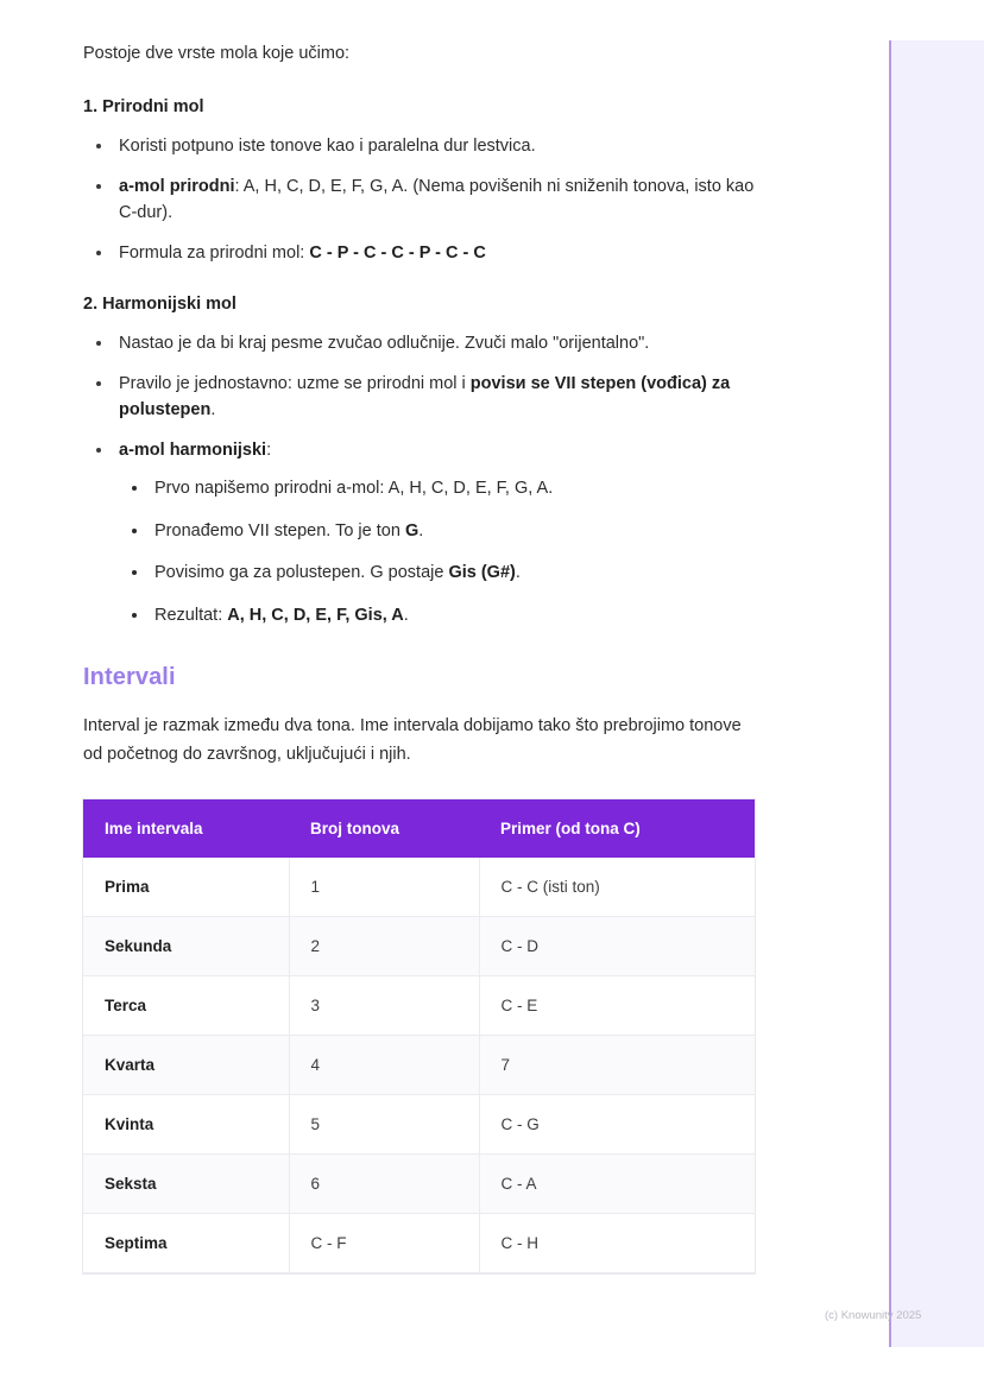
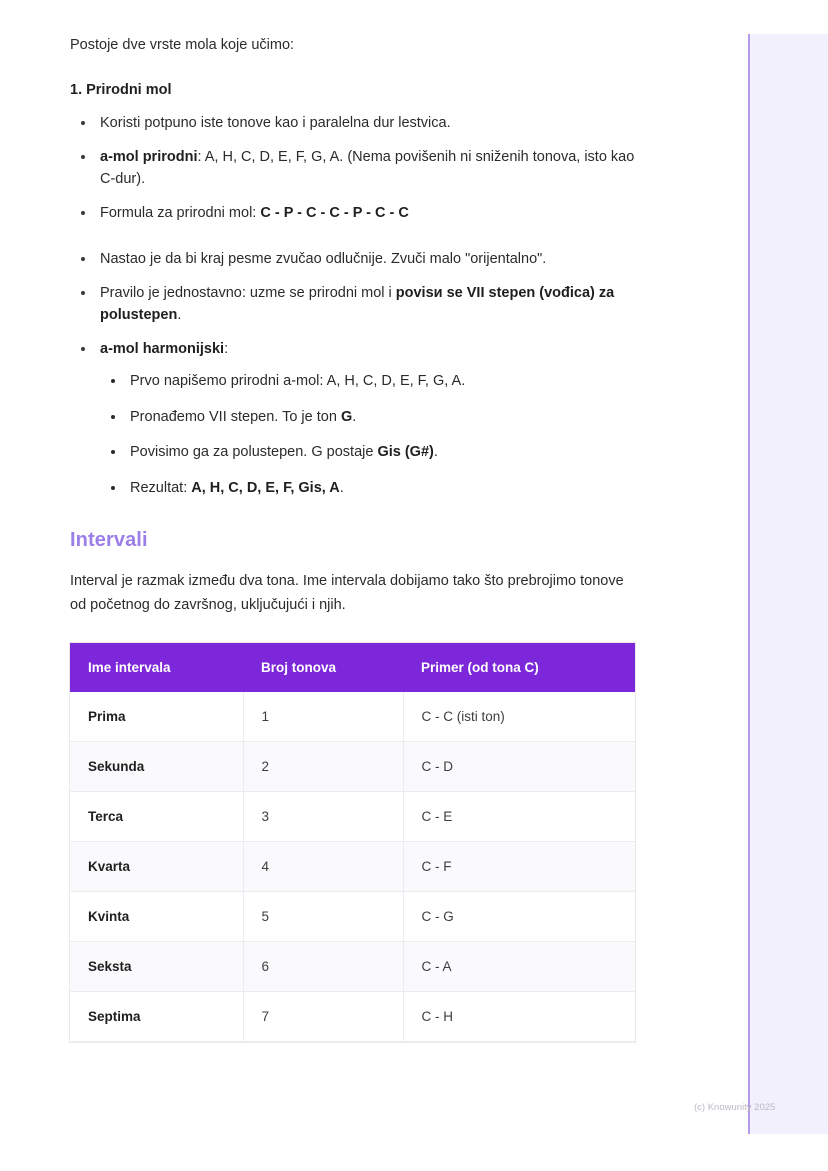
  Postoje dve vrste mola koje učimo:
  1. Prirodni mol
  Koristi potpuno iste tonove kao i paralelna dur lestvica.
  a-mol prirodni: A, H, C, D, E, F, G, A. (Nema povišenih ni sniženih tonova, isto kao C-dur).
  Formula za prirodni mol: C - P - C - C - P - C - C
- 2. Harmonijski mol
  Nastao je da bi kraj pesme zvučao odlučnije. Zvuči malo "orijentalno".
  Pravilo je jednostavno: uzme se prirodni mol i povisи se VII stepen (vođica) za polustepen.
  a-mol harmonijski:
  Prvo napišemo prirodni a-mol: A, H, C, D, E, F, G, A.
  Pronađemo VII stepen. To je ton G.
  Povisimo ga za polustepen. G postaje Gis (G#).
  Rezultat: A, H, C, D, E, F, Gis, A.
  Intervali
  Interval je razmak između dva tona. Ime intervala dobijamo tako što prebrojimo tonove od početnog do završnog, uključujući i njih.
  Ime intervala	Broj tonova	Primer (od tona C)
  Prima	1	C - C (isti ton)
  Sekunda	2	C - D
  Terca	3	C - E
- Kvarta	4	7
+ Kvarta	4	C - F
  Kvinta	5	C - G
  Seksta	6	C - A
- Septima	C - F	C - H
+ Septima	7	C - H
  (c) Knowunity 2025
